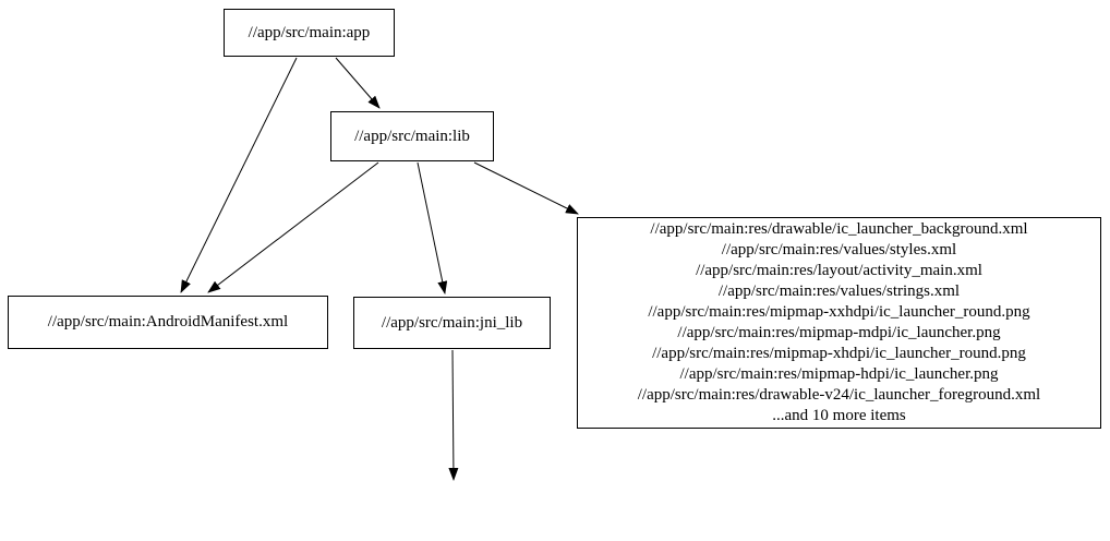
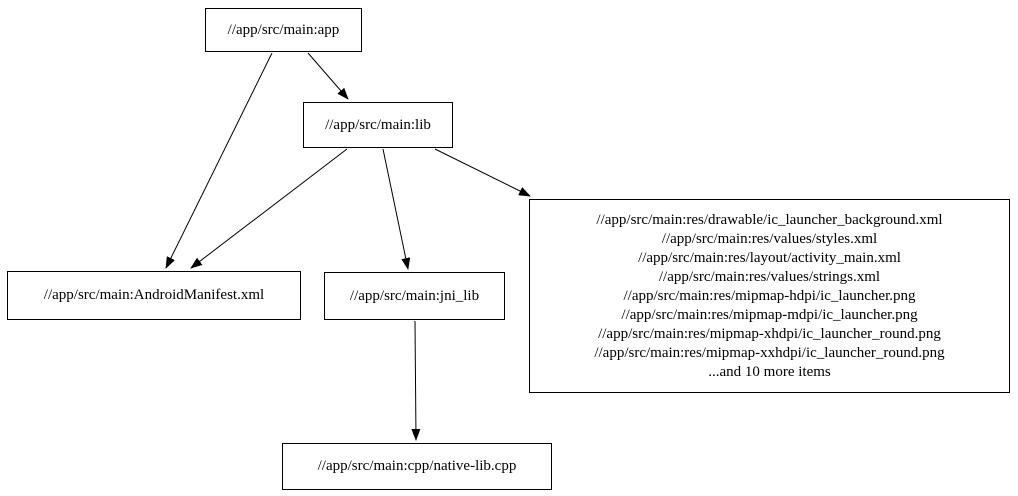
  //app/src/main:app
  //app/src/main:lib
  //app/src/main:AndroidManifest.xml
  //app/src/main:jni_lib
  //app/src/main:res/drawable/ic_launcher_background.xml
  //app/src/main:res/values/styles.xml
  //app/src/main:res/layout/activity_main.xml
  //app/src/main:res/values/strings.xml
- //app/src/main:res/mipmap-xxhdpi/ic_launcher_round.png
+ //app/src/main:res/mipmap-hdpi/ic_launcher.png
  //app/src/main:res/mipmap-mdpi/ic_launcher.png
  //app/src/main:res/mipmap-xhdpi/ic_launcher_round.png
- //app/src/main:res/mipmap-hdpi/ic_launcher.png
+ //app/src/main:res/mipmap-xxhdpi/ic_launcher_round.png
- //app/src/main:res/drawable-v24/ic_launcher_foreground.xml
  ...and 10 more items
+ //app/src/main:cpp/native-lib.cpp
